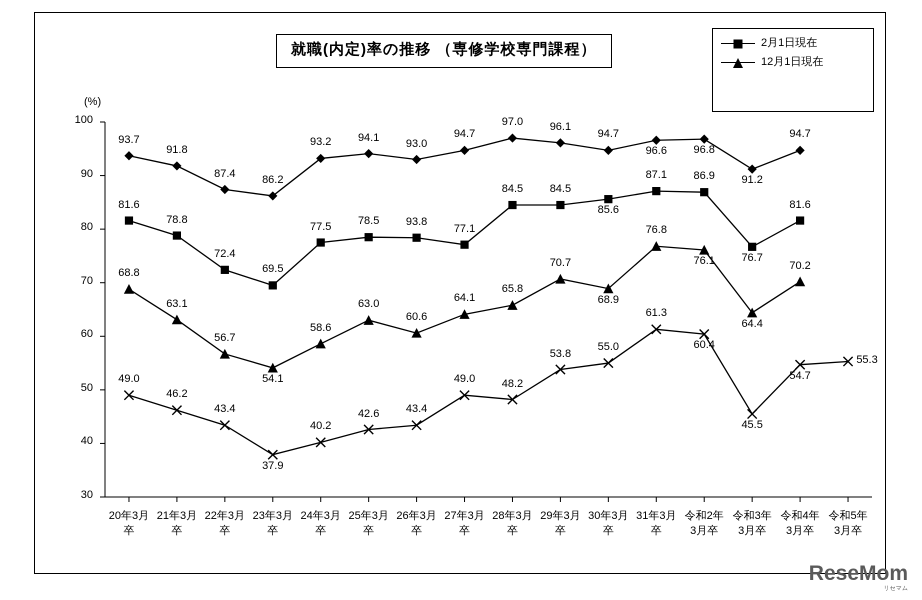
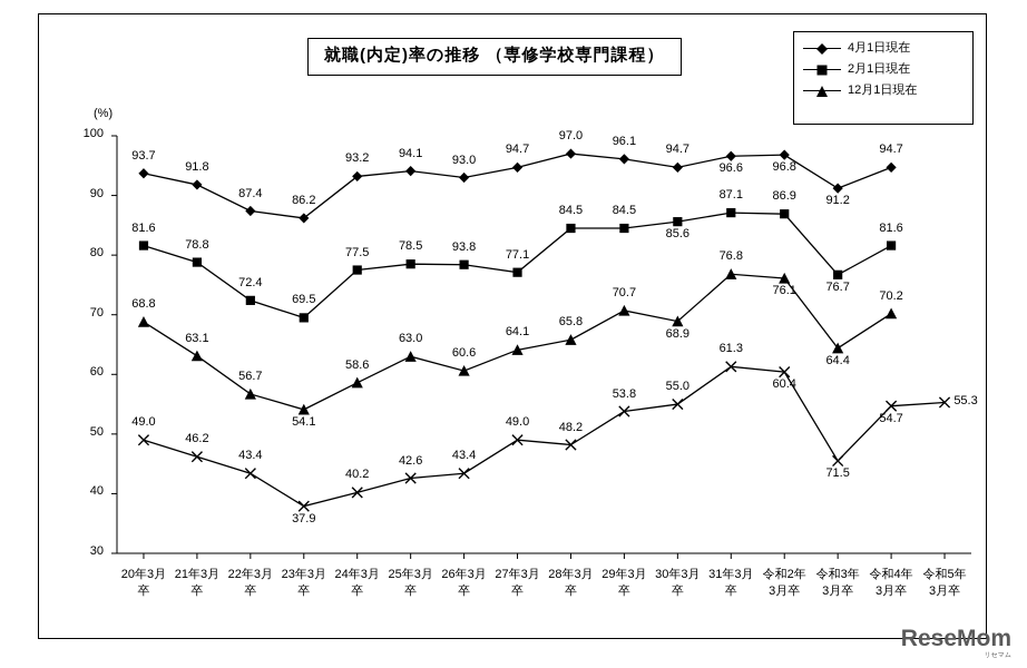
  就職(内定)率の推移 （専修学校専門課程）
+ 4月1日現在
  2月1日現在
  12月1日現在
  (%)
  30
  40
  50
  60
  70
  80
  90
  100
  20年3月
  卒
  21年3月
  卒
  22年3月
  卒
  23年3月
  卒
  24年3月
  卒
  25年3月
  卒
  26年3月
  卒
  27年3月
  卒
  28年3月
  卒
  29年3月
  卒
  30年3月
  卒
  31年3月
  卒
  令和2年
  3月卒
  令和3年
  3月卒
  令和4年
  3月卒
  令和5年
  3月卒
  93.7
  91.8
  87.4
  86.2
  93.2
  94.1
  93.0
  94.7
  97.0
  96.1
  94.7
  96.6
  96.8
  91.2
  94.7
  81.6
  78.8
  72.4
  69.5
  77.5
  78.5
  93.8
  77.1
  84.5
  84.5
  85.6
  87.1
  86.9
  76.7
  81.6
  68.8
  63.1
  56.7
  54.1
  58.6
  63.0
  60.6
  64.1
  65.8
  70.7
  68.9
  76.8
  76.1
  64.4
  70.2
  49.0
  46.2
  43.4
  37.9
  40.2
  42.6
  43.4
  49.0
  48.2
  53.8
  55.0
  61.3
  60.4
- 45.5
+ 71.5
  54.7
  55.3
  ReseMom
